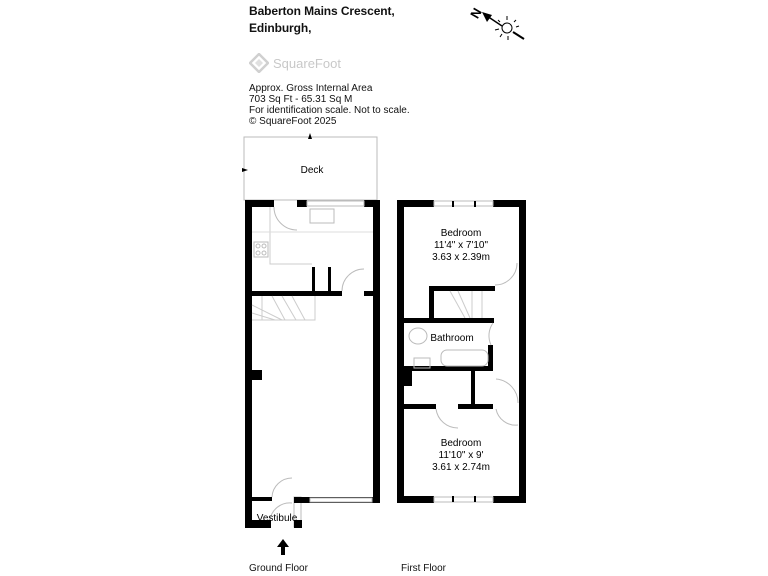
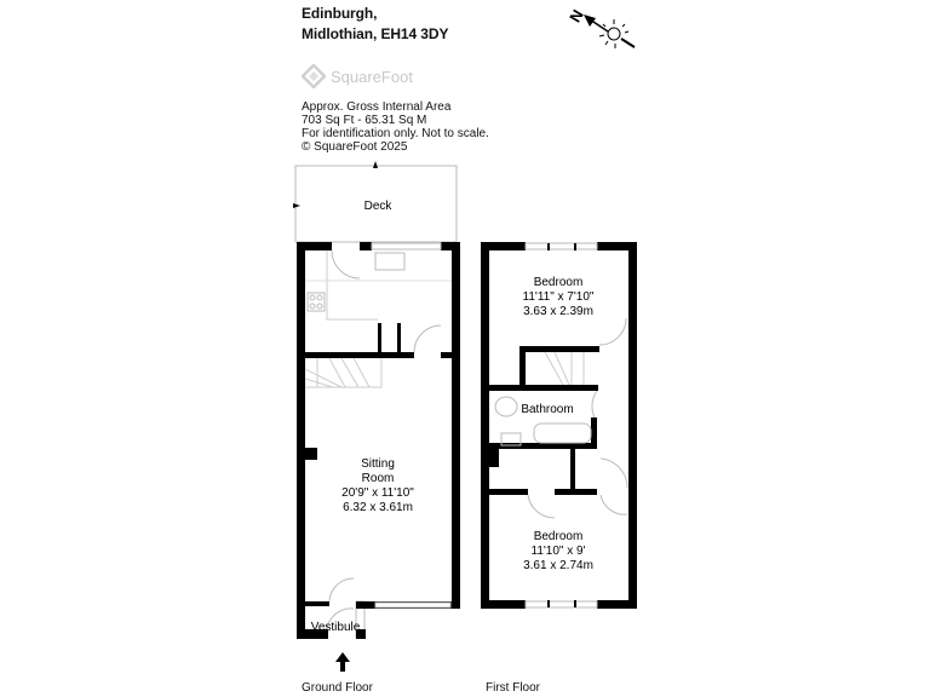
- Baberton Mains Crescent,
  Edinburgh,
+ Midlothian, EH14 3DY
  SquareFoot
  Approx. Gross Internal Area
  703 Sq Ft - 65.31 Sq M
- For identification scale. Not to scale.
+ For identification only. Not to scale.
  © SquareFoot 2025
  Deck
+ Sitting
+ Room
+ 20'9" x 11'10"
+ 6.32 x 3.61m
  Vestibule
  Bedroom
- 11'4" x 7'10"
+ 11'11" x 7'10"
  3.63 x 2.39m
  Bathroom
  Bedroom
  11'10" x 9'
  3.61 x 2.74m
  Ground Floor
  First Floor
